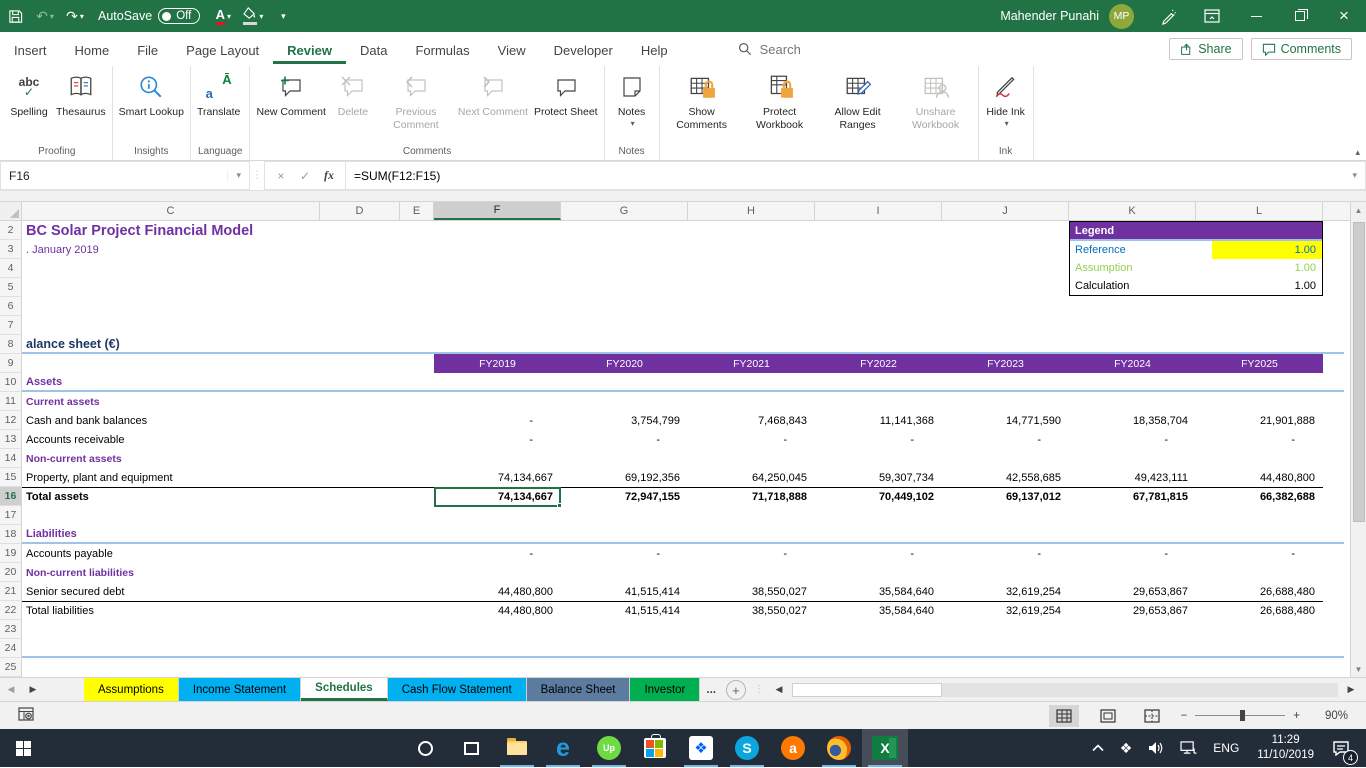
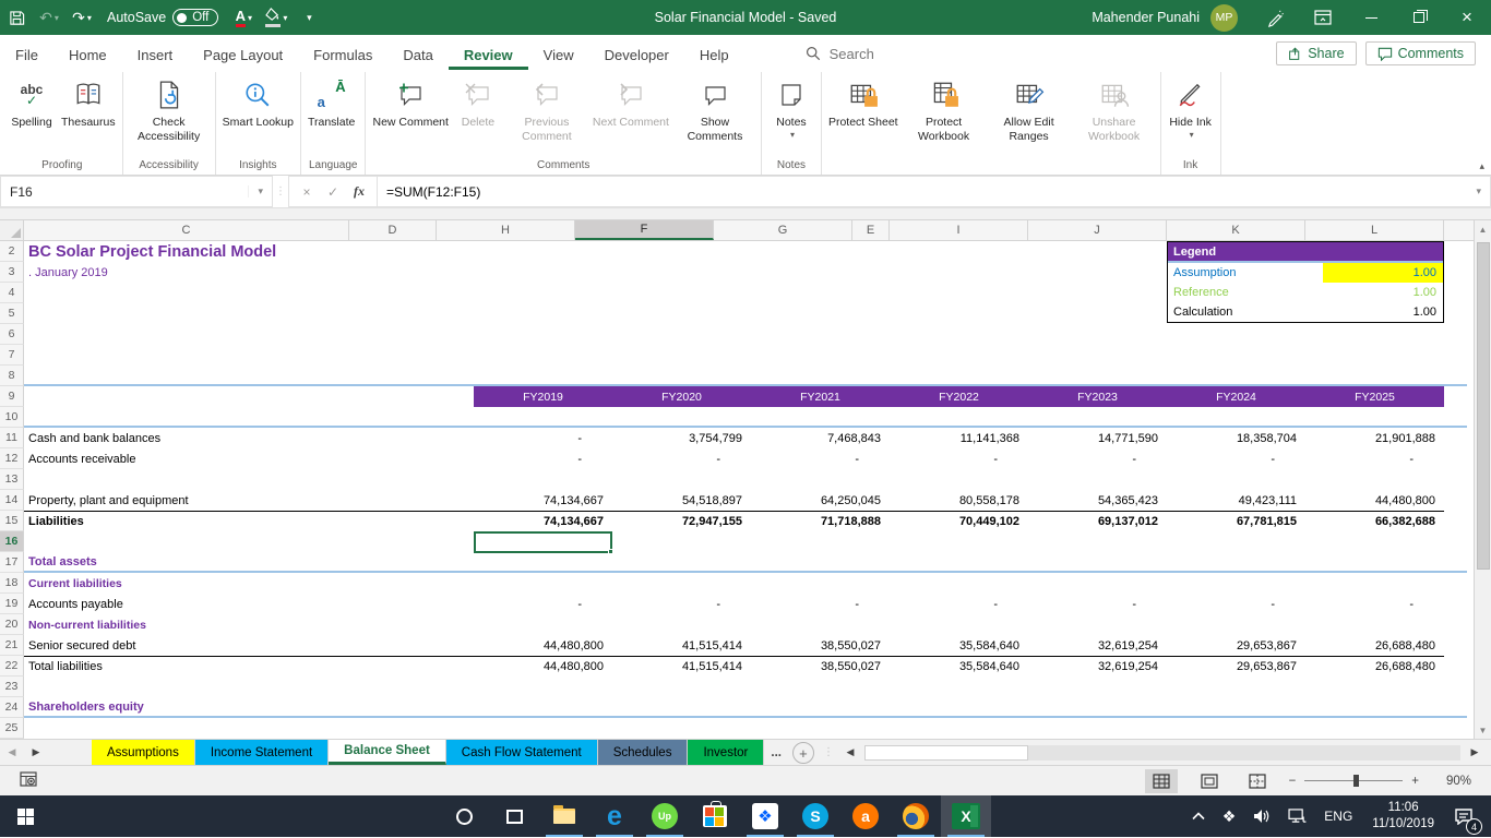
  ↶
  ▾
  ↷
  ▾
  AutoSave
  Off
  A
  ▾
  ▾
  ▾
+ Solar Financial Model - Saved
  Mahender Punahi
  MP
  ×
- Insert
+ File
  Home
- File
+ Insert
  Page Layout
- Review
+ Formulas
  Data
- Formulas
+ Review
  View
  Developer
  Help
  Search
  Share
  Comments
  abc
  ✓
  Spelling
  Thesaurus
  Proofing
+ Check Accessibility
+ Accessibility
  Smart Lookup
  Insights
  Ā
  a
  Translate
  Language
  New Comment
  Delete
  Previous Comment
  Next Comment
- Protect Sheet
+ Show Comments
  Comments
  Notes
  ▾
  Notes
- Show Comments
+ Protect Sheet
  Protect Workbook
  Allow Edit Ranges
  Unshare Workbook
  Hide Ink
  ▾
  Ink
  ▴
  F16
  ▾
  ⋮
  ×
  ✓
  fx
  =SUM(F12:F15)
  ▾
  C
  D
- E
+ H
  F
  G
- H
+ E
  I
  J
  K
  L
  2
  3
  4
  5
  6
  7
  8
  9
  10
  11
  12
  13
  14
  15
  16
  17
  18
  19
  20
  21
  22
  23
  24
  25
  BC Solar Project Financial Model
  . January 2019
- alance sheet (€)
  FY2019
  FY2020
  FY2021
  FY2022
  FY2023
  FY2024
  FY2025
- Assets
- Current assets
  Cash and bank balances
  -
  3,754,799
  7,468,843
  11,141,368
  14,771,590
  18,358,704
  21,901,888
  Accounts receivable
  -
  -
  -
  -
  -
  -
  -
- Non-current assets
  Property, plant and equipment
  74,134,667
- 69,192,356
+ 54,518,897
  64,250,045
- 59,307,734
+ 80,558,178
- 42,558,685
+ 54,365,423
  49,423,111
  44,480,800
- Total assets
+ Liabilities
  74,134,667
  72,947,155
  71,718,888
  70,449,102
  69,137,012
  67,781,815
  66,382,688
- Liabilities
+ Total assets
+ Current liabilities
  Accounts payable
  -
  -
  -
  -
  -
  -
  -
  Non-current liabilities
  Senior secured debt
  44,480,800
  41,515,414
  38,550,027
  35,584,640
  32,619,254
  29,653,867
  26,688,480
  Total liabilities
  44,480,800
  41,515,414
  38,550,027
  35,584,640
  32,619,254
  29,653,867
  26,688,480
+ Shareholders equity
  Legend
- Reference
+ Assumption
  1.00
- Assumption
+ Reference
  1.00
  Calculation
  1.00
  ▲
  ▼
  ◀
  ▶
  Assumptions
  Income Statement
- Schedules
+ Balance Sheet
  Cash Flow Statement
- Balance Sheet
+ Schedules
  Investor
  ...
  +
  ⋮
  ◀
  ▶
  −
  +
  90%
  e
  Up
  ❖
  S
  a
  X
  ❖
  ENG
- 11:29
+ 11:06
  11/10/2019
  4
